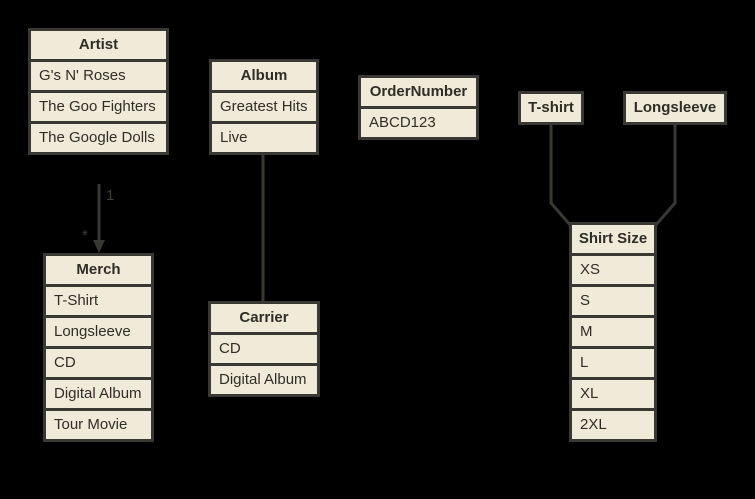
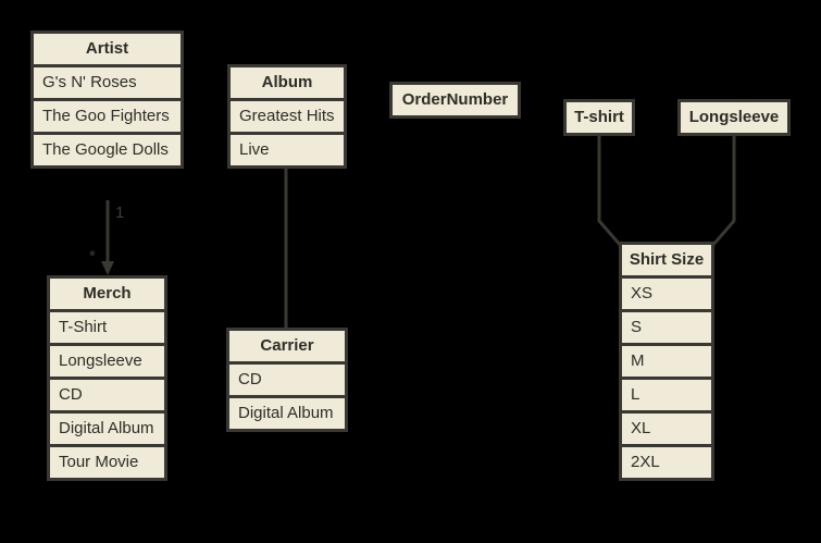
  1
  *
  Artist
  G's N' Roses
  The Goo Fighters
  The Google Dolls
  Album
  Greatest Hits
  Live
  OrderNumber
- ABCD123
  T-shirt
  Longsleeve
  Merch
  T-Shirt
  Longsleeve
  CD
  Digital Album
  Tour Movie
  Carrier
  CD
  Digital Album
  Shirt Size
  XS
  S
  M
  L
  XL
  2XL
